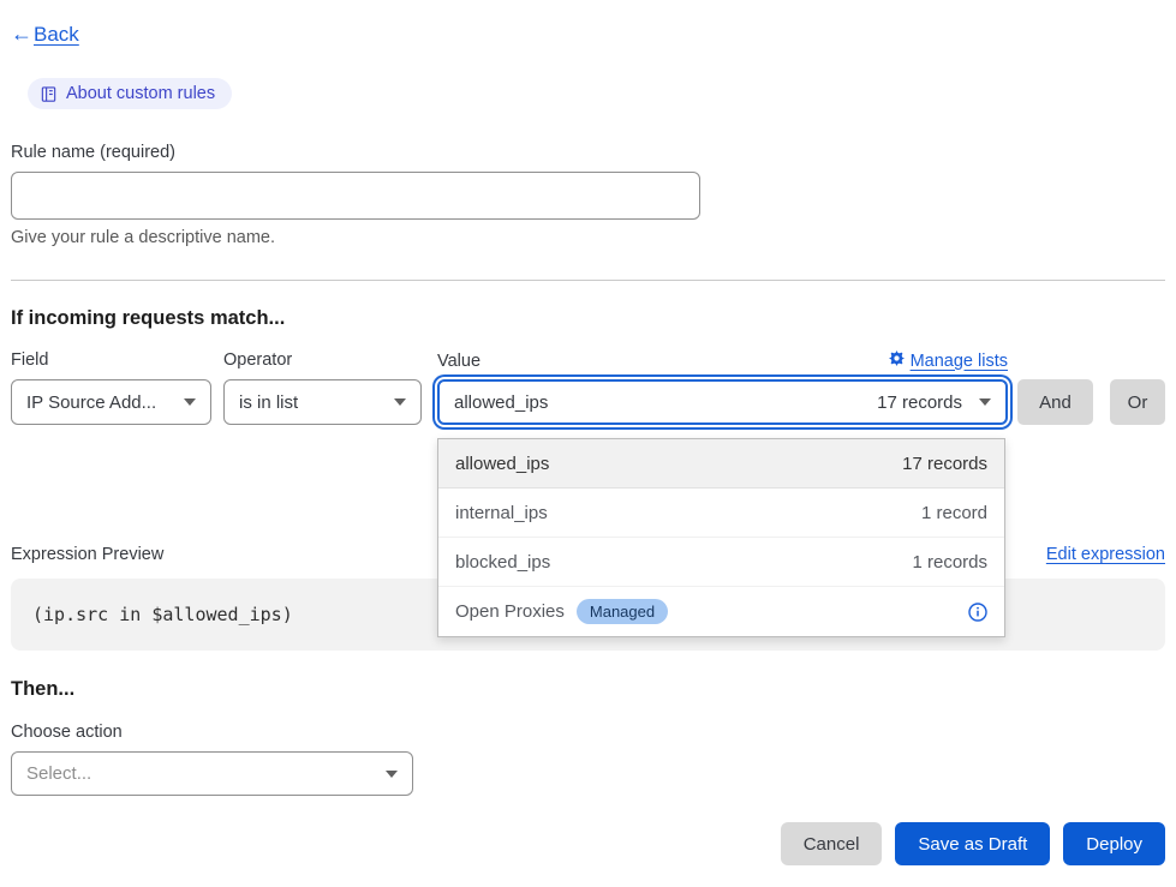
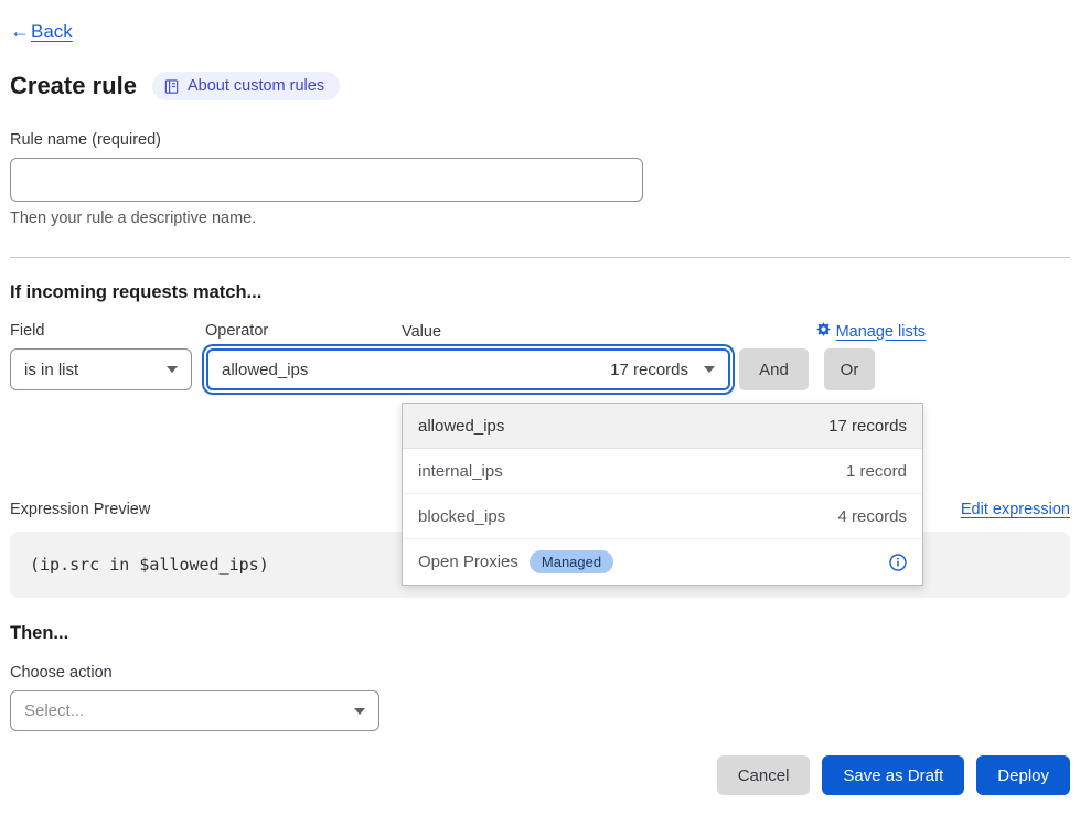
  ←
  Back
+ Create rule
  About custom rules
  Rule name (required)
- Give your rule a descriptive name.
+ Then your rule a descriptive name.
  If incoming requests match...
  Field
  Operator
  Value
  Manage lists
- IP Source Add...
  is in list
  allowed_ips
  17 records
  And
  Or
  allowed_ips
  17 records
  internal_ips
  1 record
  blocked_ips
- 1 records
+ 4 records
  Open Proxies
  Managed
  Expression Preview
  Edit expression
  (ip.src in $allowed_ips)
  Then...
  Choose action
  Select...
  Cancel
  Save as Draft
  Deploy
